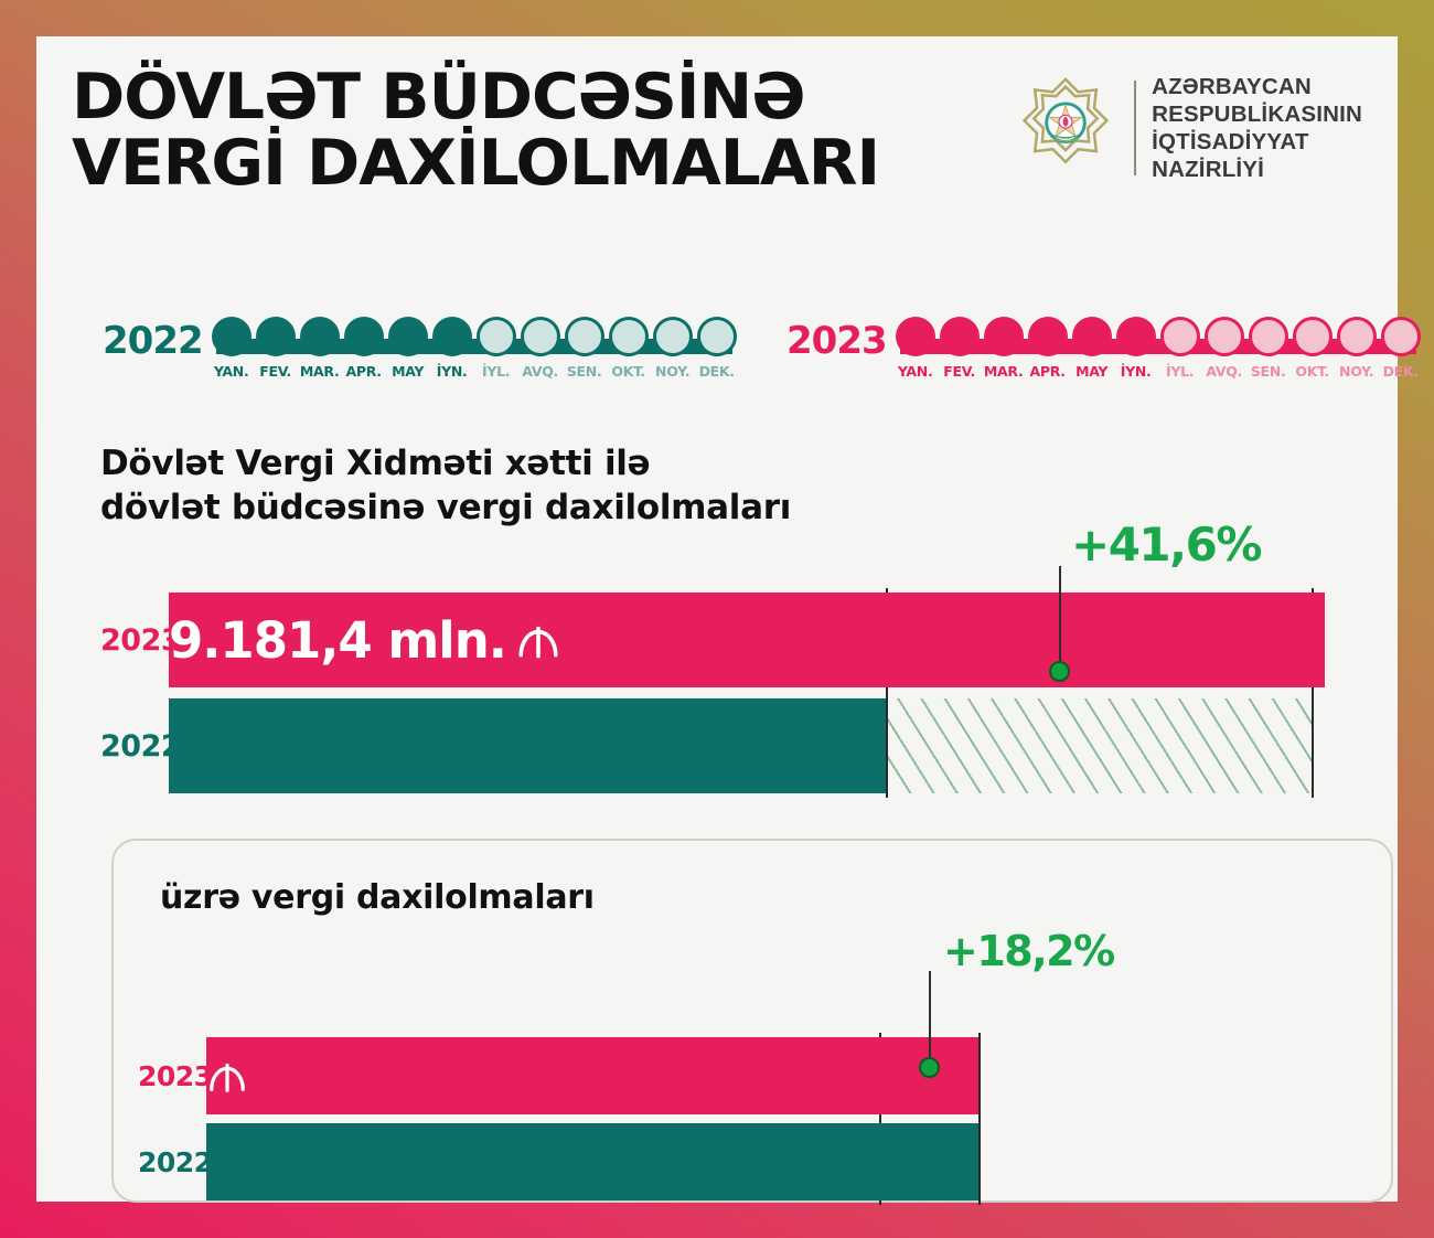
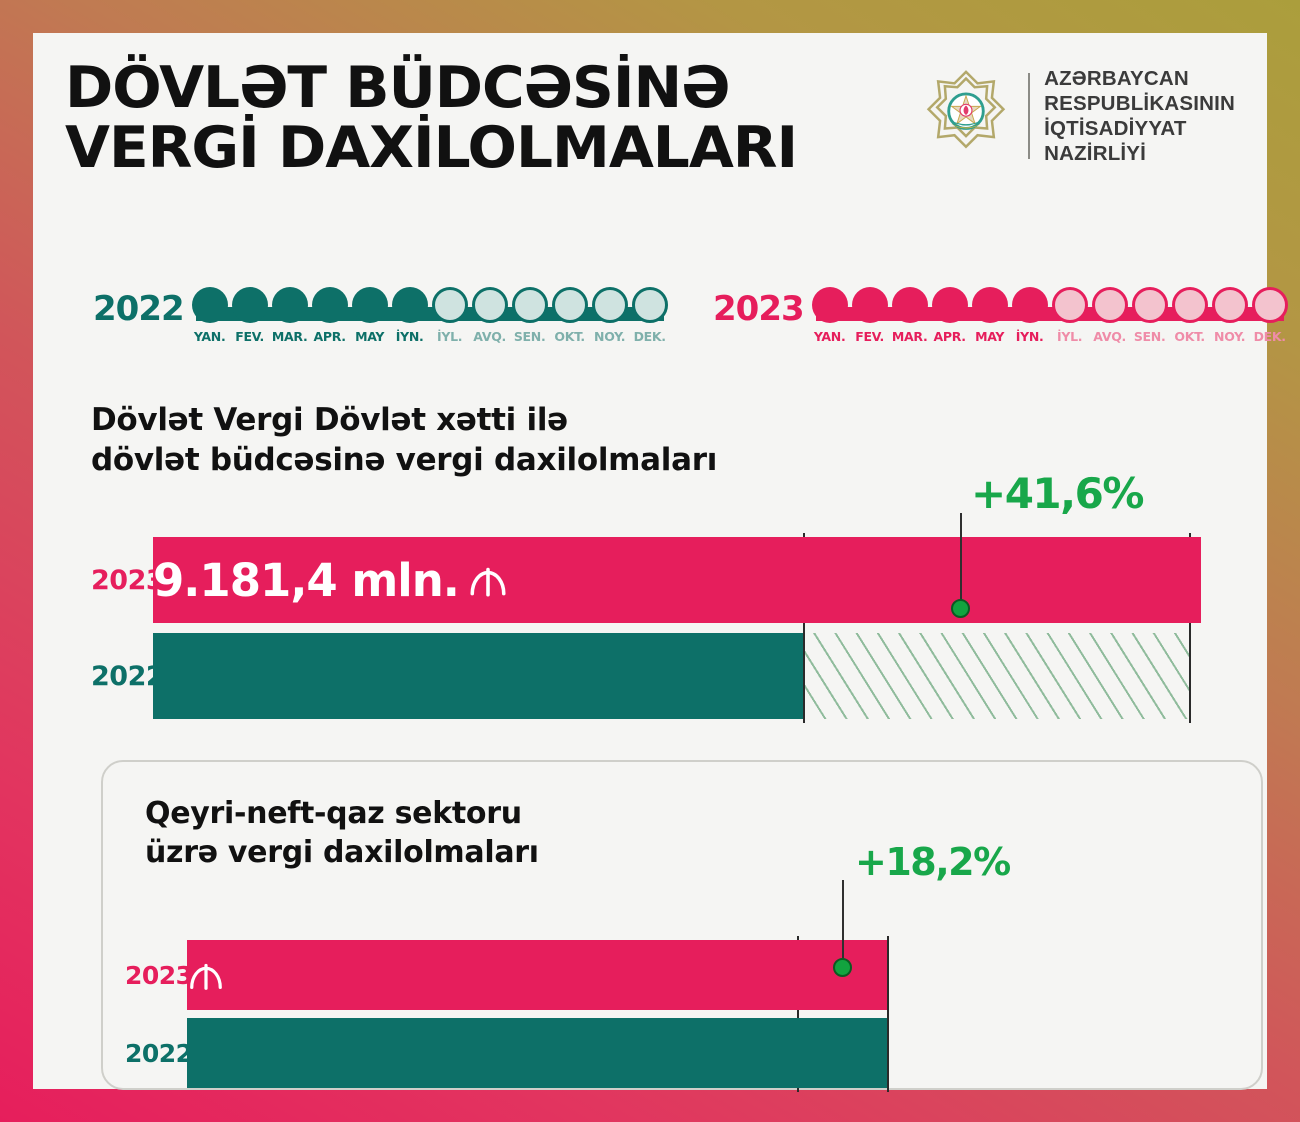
  DÖVLƏT BÜDCƏSİNƏ
  VERGİ DAXİLOLMALARI
  AZƏRBAYCAN
  RESPUBLİKASININ
  İQTİSADİYYAT
  NAZİRLİYİ
  2022
  YAN.
  FEV.
  MAR.
  APR.
  MAY
  İYN.
  İYL.
  AVQ.
  SEN.
  OKT.
  NOY.
  DEK.
  2023
  YAN.
  FEV.
  MAR.
  APR.
  MAY
  İYN.
  İYL.
  AVQ.
  SEN.
  OKT.
  NOY.
  DEK.
- Dövlət Vergi Xidməti xətti ilə
+ Dövlət Vergi Dövlət xətti ilə
  dövlət büdcəsinə vergi daxilolmaları
  202
  9.181,4 mln.
  202
  +41,6%
+ Qeyri-neft-qaz sektoru
  üzrə vergi daxilolmaları
  2023
  2022
  +18,2%
